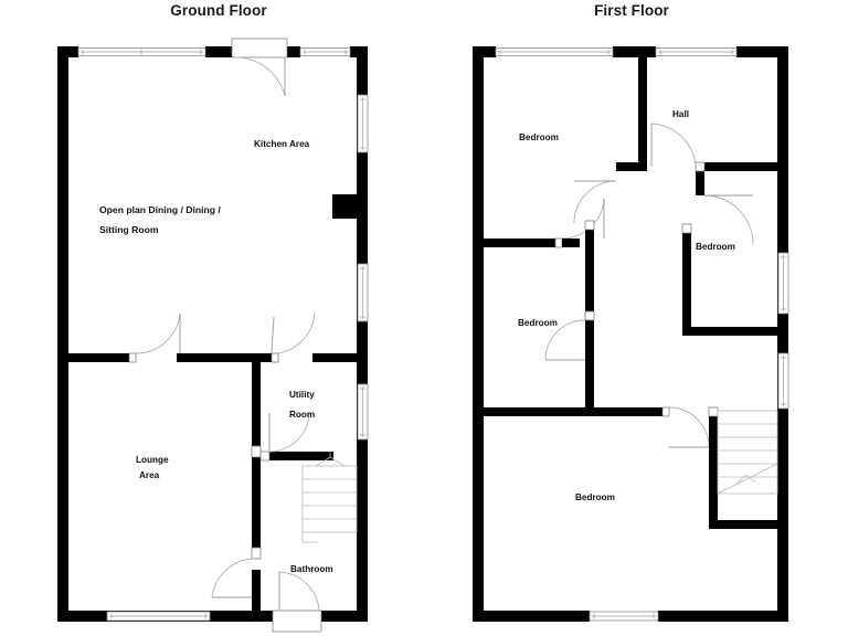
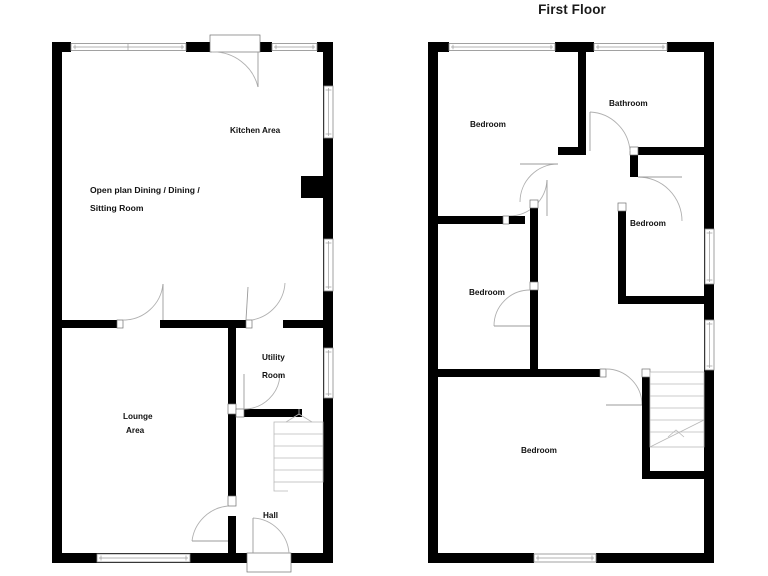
- Ground Floor
  First Floor
  Kitchen Area
  Open plan Dining / Dining /
  Sitting Room
  Lounge
  Area
  Utility
  Room
- Bathroom
+ Hall
  Bedroom
- Hall
+ Bathroom
  Bedroom
  Bedroom
  Bedroom
